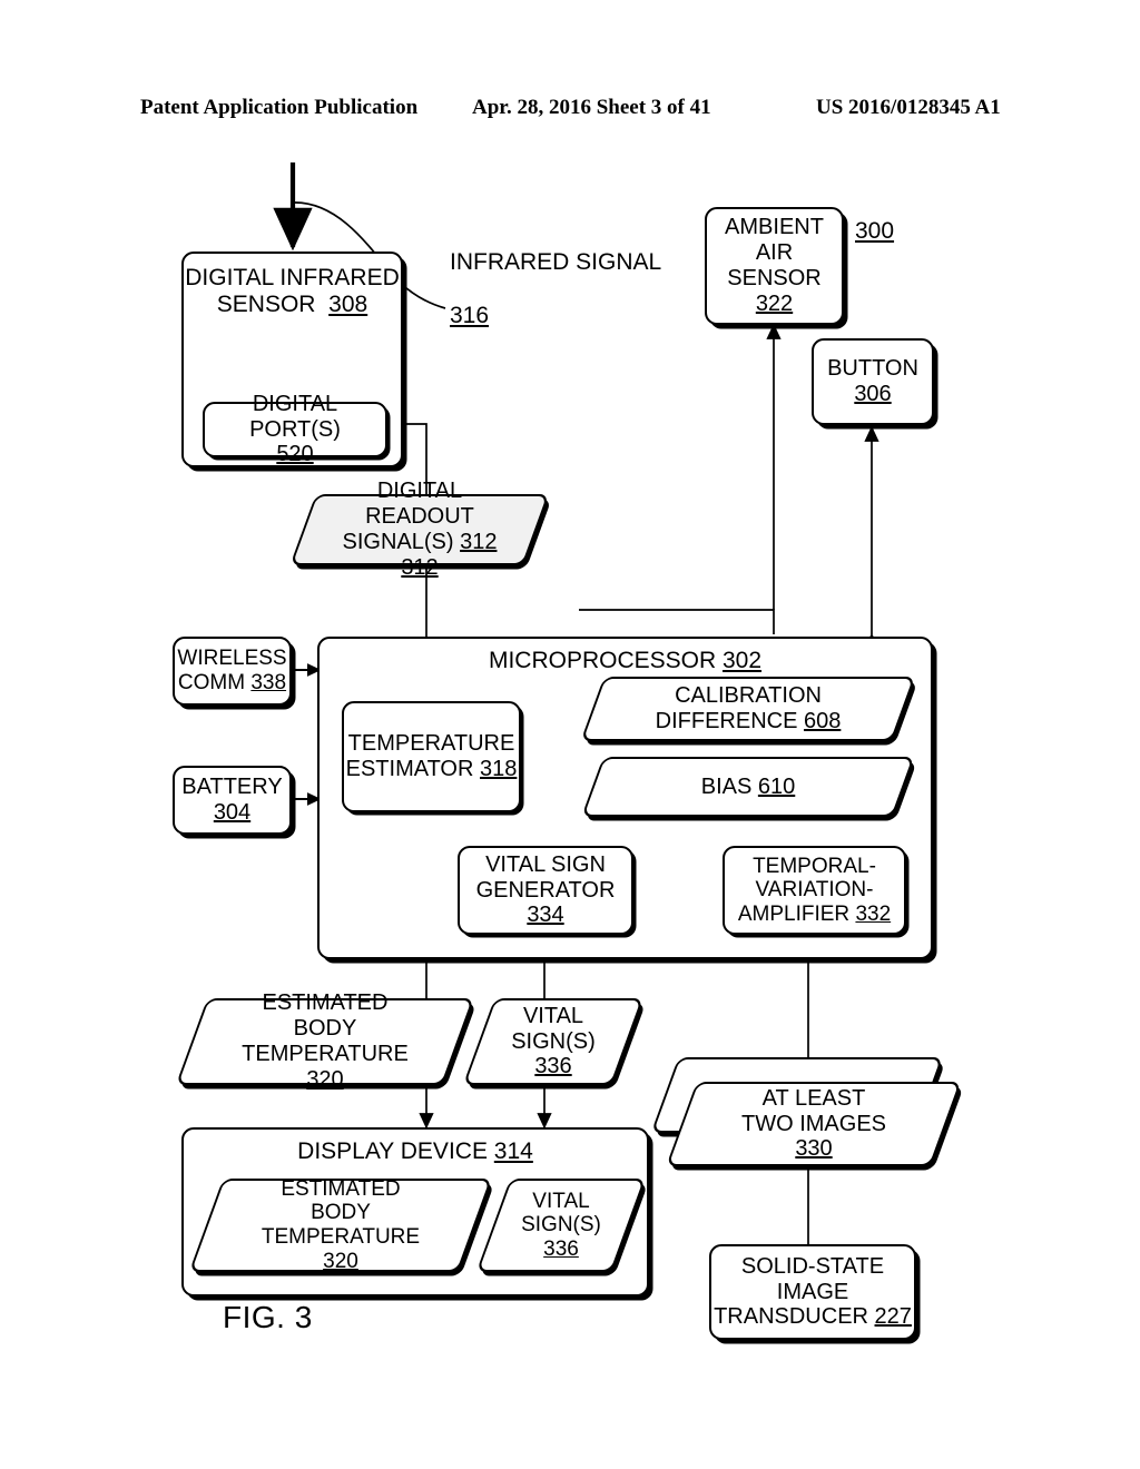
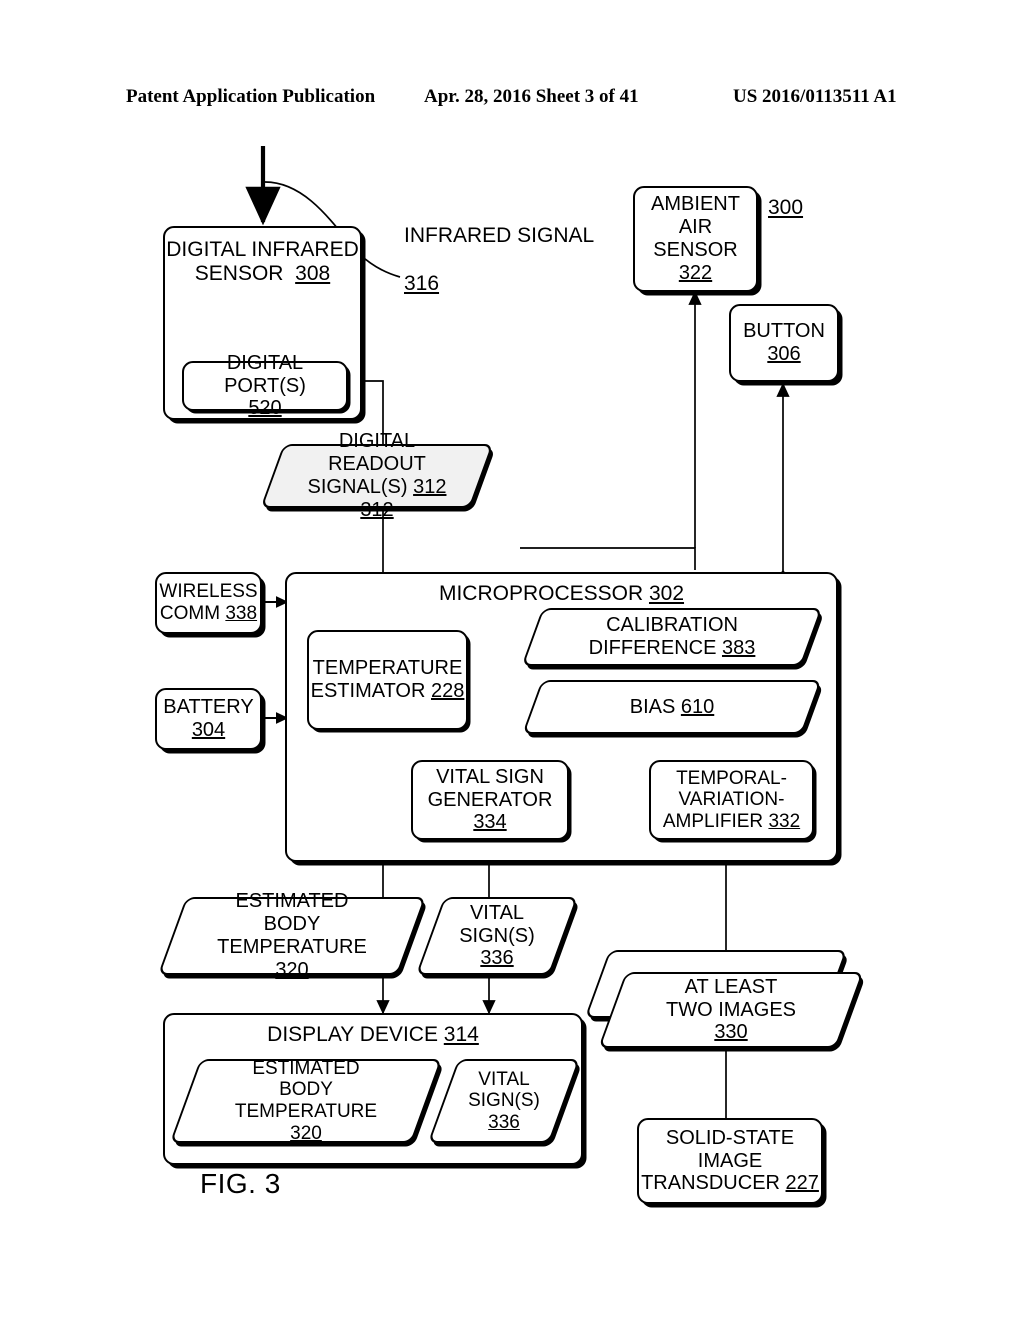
  Patent Application Publication
  Apr. 28, 2016 Sheet 3 of 41
- US 2016/0128345 A1
+ US 2016/0113511 A1
  300
  INFRARED SIGNAL
  316
  DIGITAL INFRARED
  SENSOR 308
  DIGITAL PORT(S)
  520
  AMBIENT
  AIR
  SENSOR
  322
  BUTTON
  306
  DIGITAL
  READOUT
  SIGNAL(S) 312
  312
  WIRELESS
  COMM 338
  BATTERY
  304
  MICROPROCESSOR 302
  TEMPERATURE
- ESTIMATOR 318
+ ESTIMATOR 228
  CALIBRATION
- DIFFERENCE 608
+ DIFFERENCE 383
  BIAS
  610
  VITAL SIGN
  GENERATOR
  334
  TEMPORAL-
  VARIATION-
  AMPLIFIER 332
  ESTIMATED
  BODY
  TEMPERATURE
  320
  VITAL
  SIGN(S)
  336
  AT LEAST
  TWO IMAGES
  330
  DISPLAY DEVICE 314
  ESTIMATED
  BODY
  TEMPERATURE
  320
  VITAL
  SIGN(S)
  336
  SOLID-STATE
  IMAGE
  TRANSDUCER 227
  FIG. 3
